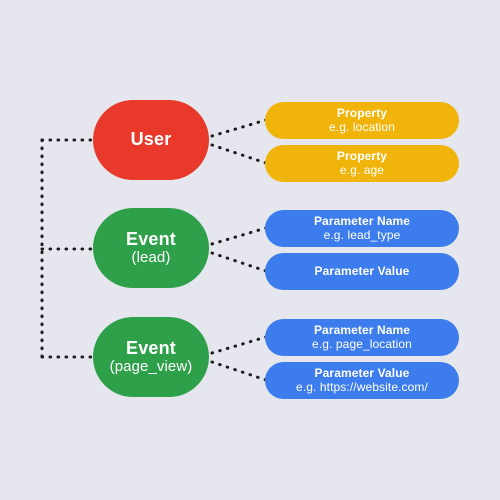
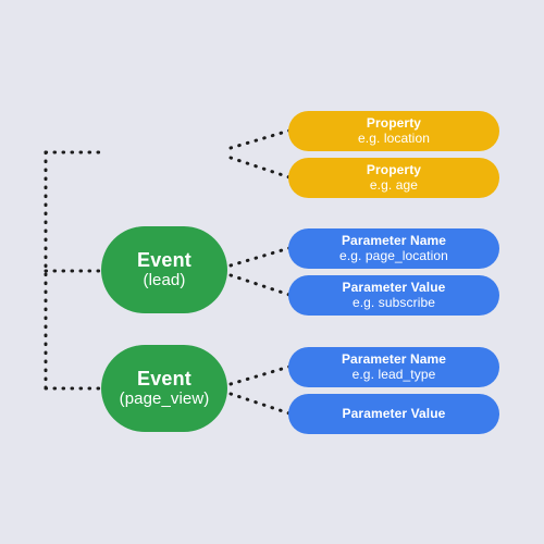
- User
  Property
  e.g. location
  Property
  e.g. age
  Event
  (lead)
  Parameter Name
- e.g. lead_type
+ e.g. page_location
  Parameter Value
+ e.g. subscribe
  Event
  (page_view)
  Parameter Name
- e.g. page_location
+ e.g. lead_type
  Parameter Value
- e.g. https://website.com/
